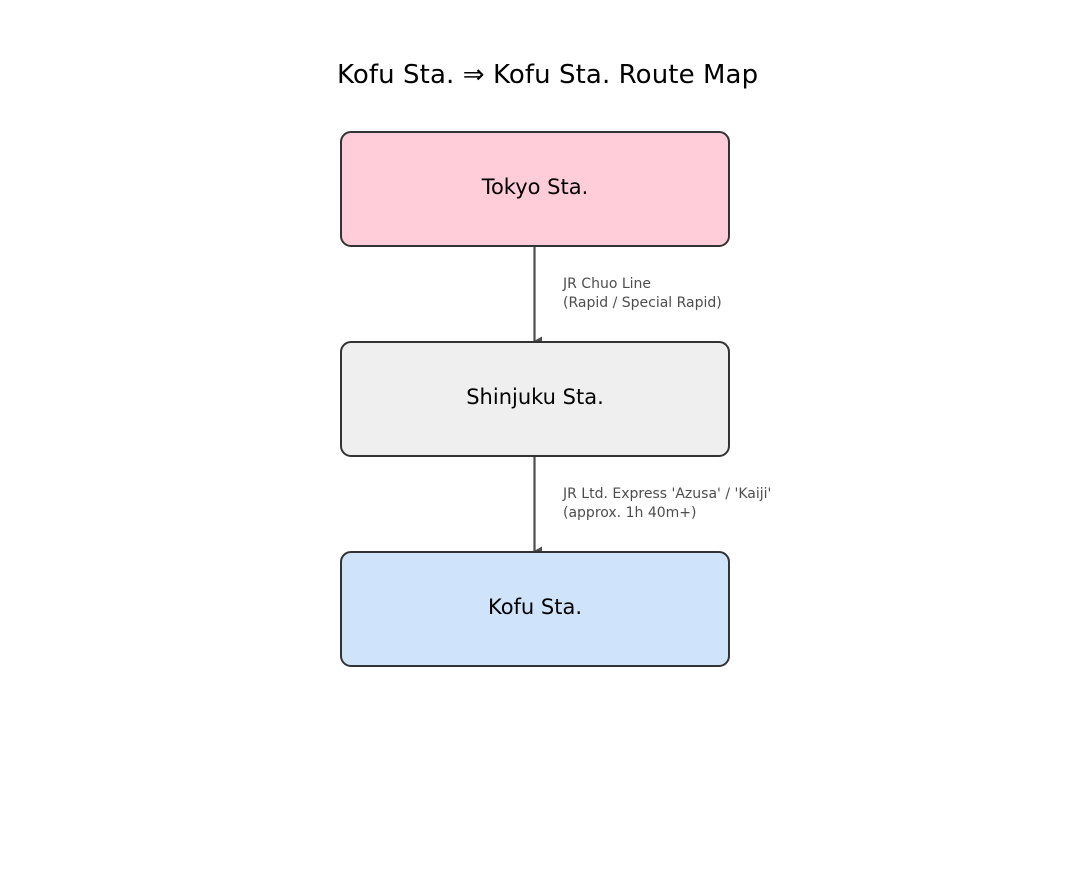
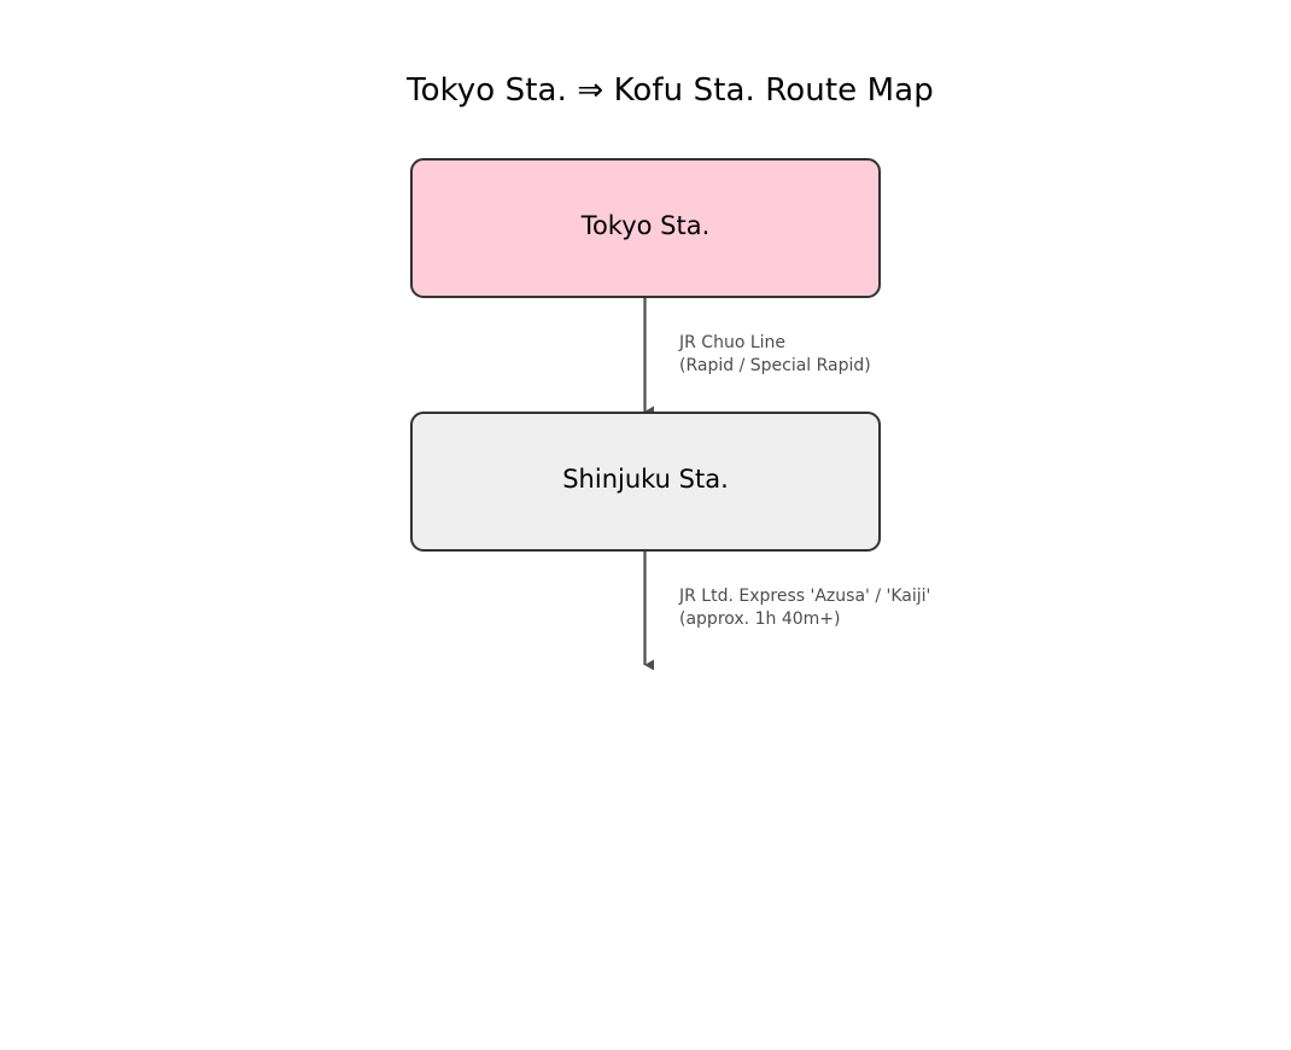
- Kofu Sta. ⇒ Kofu Sta. Route Map
+ Tokyo Sta. ⇒ Kofu Sta. Route Map
  Tokyo Sta.
  Shinjuku Sta.
- Kofu Sta.
  JR Chuo Line
  (Rapid / Special Rapid)
  JR Ltd. Express 'Azusa' / 'Kaiji'
  (approx. 1h 40m+)
